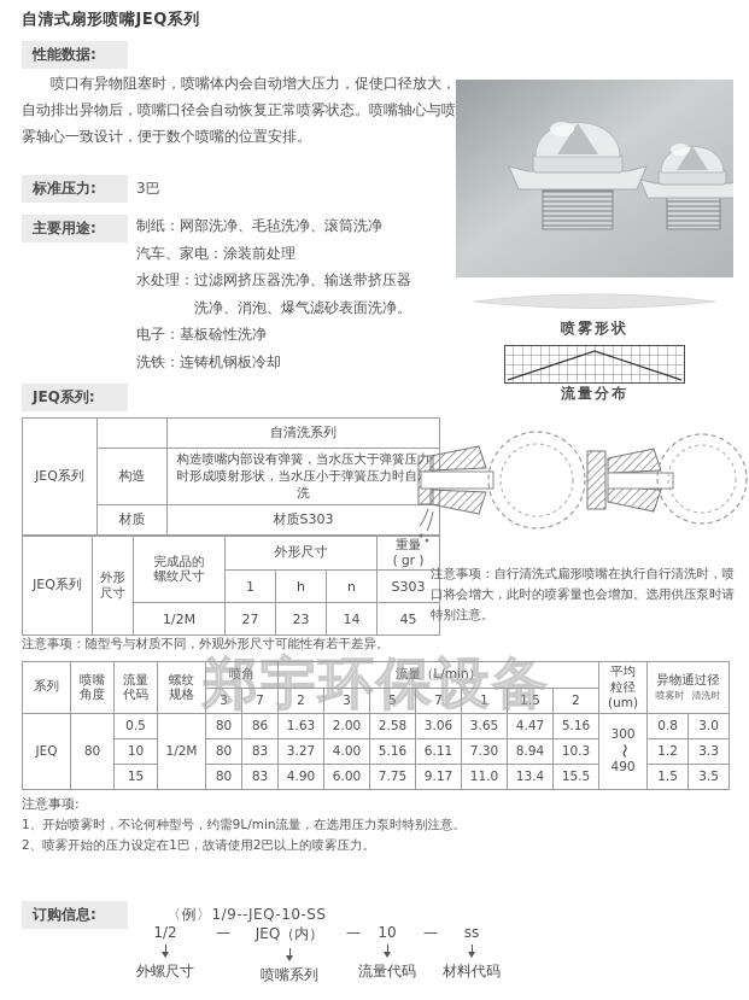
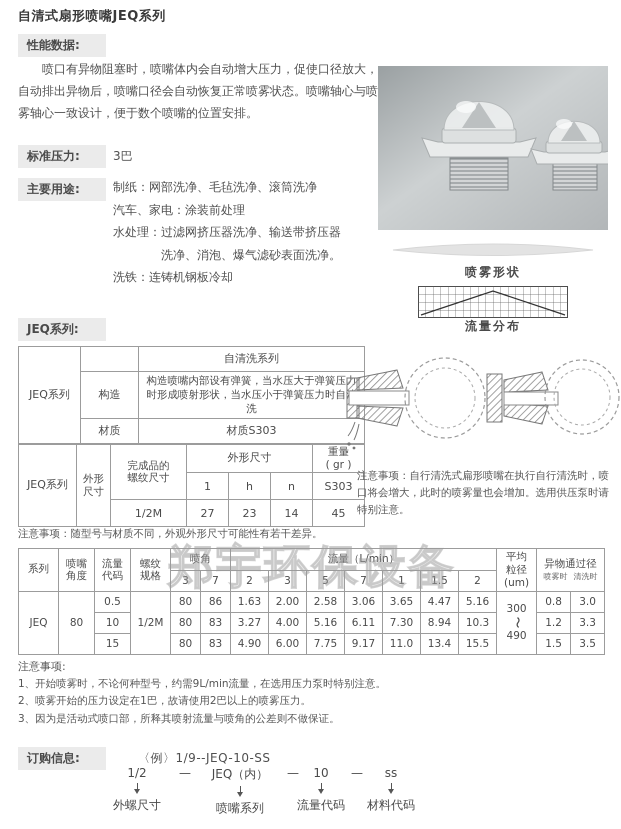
  自清式扇形喷嘴JEQ系列
  性能数据:
  喷口有异物阻塞时，喷嘴体内会自动增大压力，促使口径放大，自动排出异物后，喷嘴口径会自动恢复正常喷雾状态。喷嘴轴心与喷雾轴心一致设计，便于数个喷嘴的位置安排。
  喷雾形状
  流量分布
  标准压力:
  3巴
  主要用途:
  制纸：网部洗净、毛毡洗净、滚筒洗净
  汽车、家电：涂装前处理
  水处理：过滤网挤压器洗净、输送带挤压器
  洗净、消泡、爆气滤砂表面洗净。
- 电子：基板硷性洗净
  洗铁：连铸机钢板冷却
  JEQ系列:
  JEQ系列		自清洗系列
  构造	构造喷嘴内部设有弹簧，当水压大于弹簧压时形成喷射形状，当水压小于弹簧压力时自洗
  材质	材质S303
  JEQ系列	外形 尺寸	完成品的 螺纹尺寸	外形尺寸	重量 ( gr )
  1	h	n	S303
  1/2M	27	23	14	45
  注意事项：随型号与材质不同，外观外形尺寸可能性有若干差异。
  注意事项：自行清洗式扁形喷嘴在执行自行清洗时，喷口将会增大，此时的喷雾量也会增加。选用供压泵时请特别注意。
  郑宇环保设备
  系列	喷嘴 角度	流量 代码	螺纹 规格	喷角	流量（L/min）	平均 粒径 (um)	异物通过径 喷雾时 清洗时
  3	7	2	3	5	7	1	1.5	2
  10	80	83	3.27	4.00	5.16	6.11	7.30	8.94	10.3	1.2	3.3
  15	80	83	4.90	6.00	7.75	9.17	11.0	13.4	15.5	1.5	3.5
  注意事项:
  1、开始喷雾时，不论何种型号，约需9L/min流量，在选用压力泵时特别注意。
  2、喷雾开始的压力设定在1巴，故请使用2巴以上的喷雾压力。
+ 3、因为是活动式喷口部，所释其喷射流量与喷角的公差则不做保证。
  订购信息:
  〈例〉1/9--JEQ-10-SS
  1/2
  外螺尺寸
  —
  JEQ（内）
  喷嘴系列
  —
  10
  流量代码
  —
  ss
  材料代码
